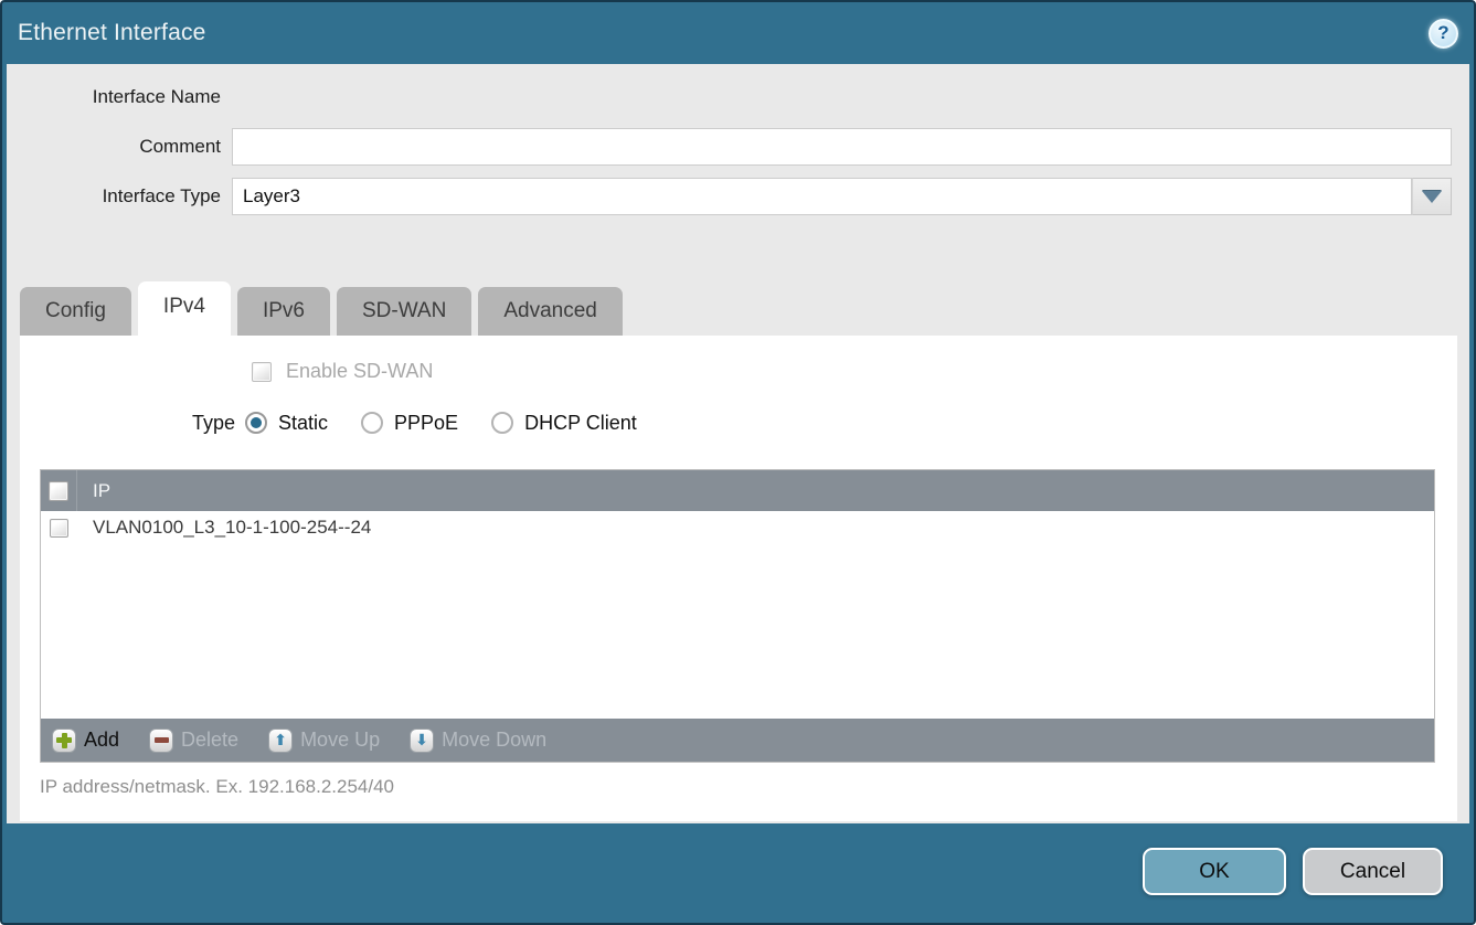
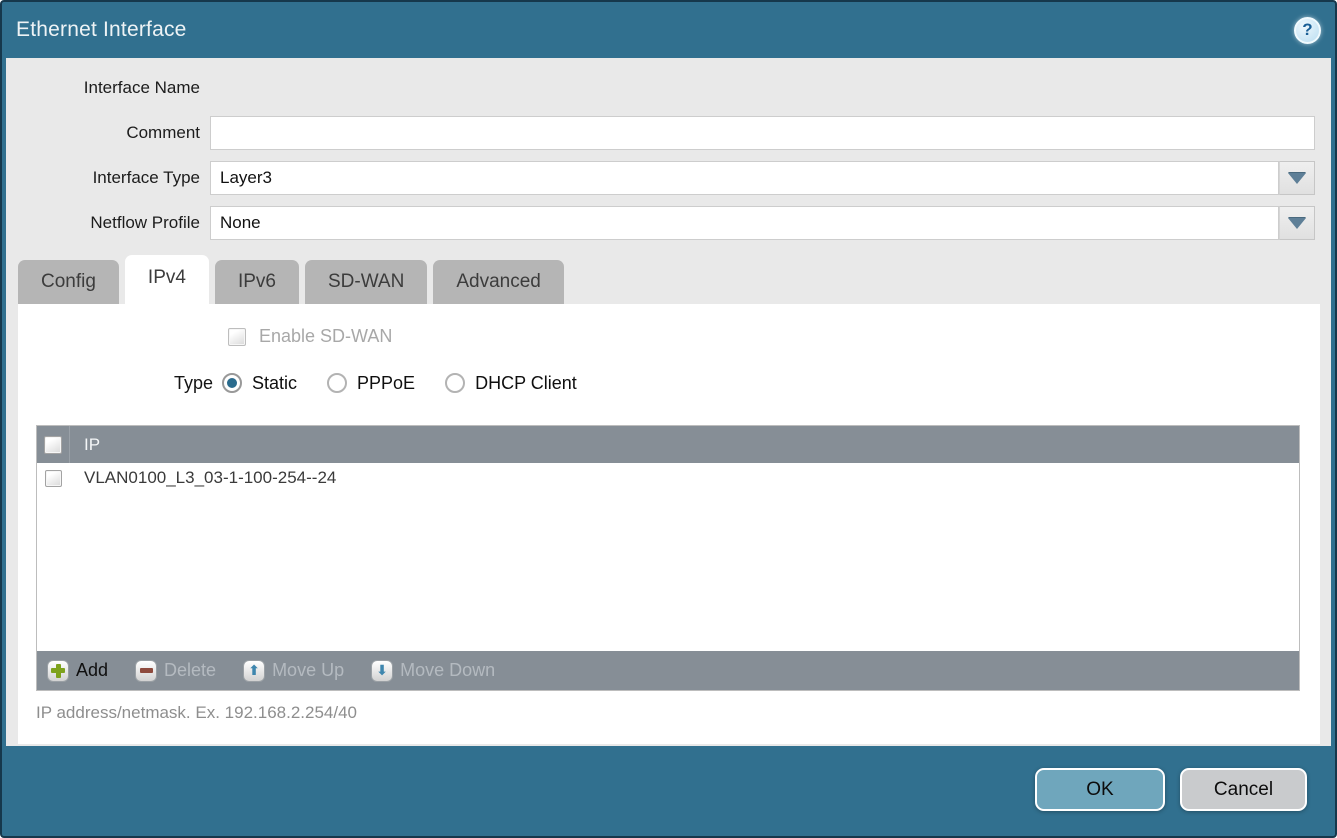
  Ethernet Interface
  ?
  Interface Name
  Comment
  Interface Type
  Layer3
+ Netflow Profile
+ None
  Config
  IPv4
  IPv6
  SD-WAN
  Advanced
  Enable SD-WAN
  Type
  Static
  PPPoE
  DHCP Client
  IP
- VLAN0100_L3_10-1-100-254--24
+ VLAN0100_L3_03-1-100-254--24
  Add
  Delete
  ⬆
  Move Up
  ⬇
  Move Down
  IP address/netmask. Ex. 192.168.2.254/40
  OK
  Cancel
